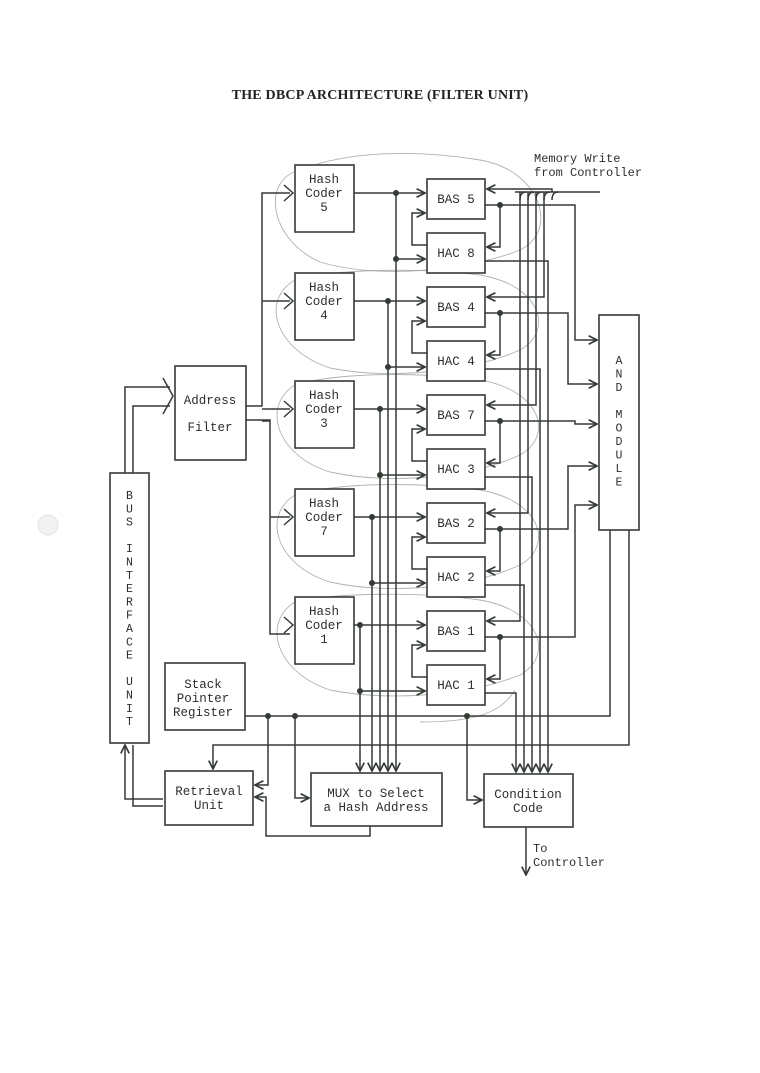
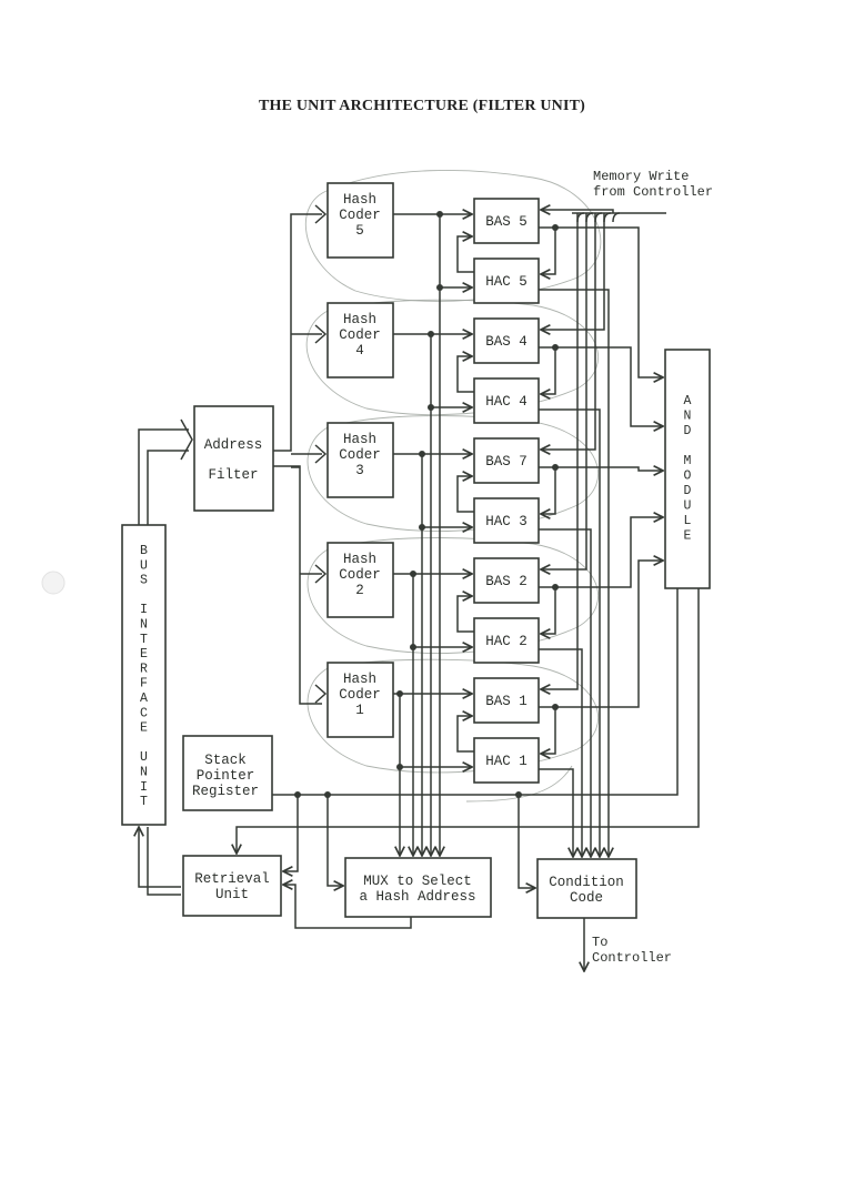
- THE DBCP ARCHITECTURE (FILTER UNIT)
+ THE UNIT ARCHITECTURE (FILTER UNIT)
  B U S I N T E R F A C E U N I T
  Address
  Filter
  Hash
  Coder
  5
  Hash
  Coder
  4
  Hash
  Coder
  3
  Hash
  Coder
- 7
+ 2
  Hash
  Coder
  1
  BAS 5
- HAC 8
+ HAC 5
  BAS 4
  HAC 4
  BAS 7
  HAC 3
  BAS 2
  HAC 2
  BAS 1
  HAC 1
  A N D M O D U L E
  Stack
  Pointer
  Register
  Retrieval
  Unit
  MUX to Select
  a Hash Address
  Condition
  Code
  Memory Write
  from Controller
  To
  Controller
